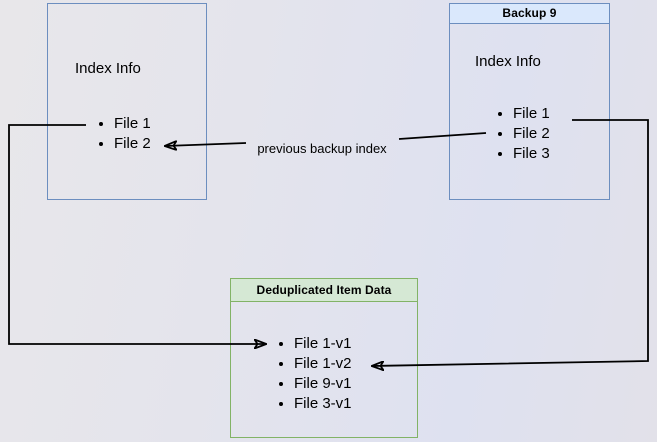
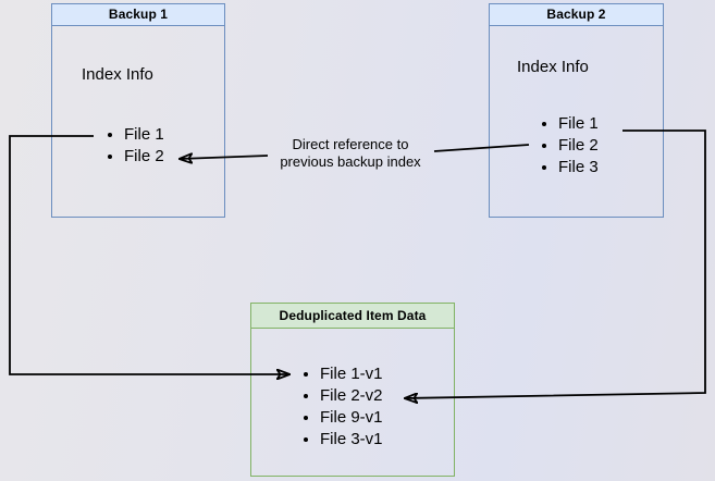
+ Backup 1
  Index Info
  File 1
  File 2
- Backup 9
+ Backup 2
  Index Info
  File 1
  File 2
  File 3
  Deduplicated Item Data
  File 1-v1
- File 1-v2
+ File 2-v2
  File 9-v1
  File 3-v1
+ Direct reference to
  previous backup index
